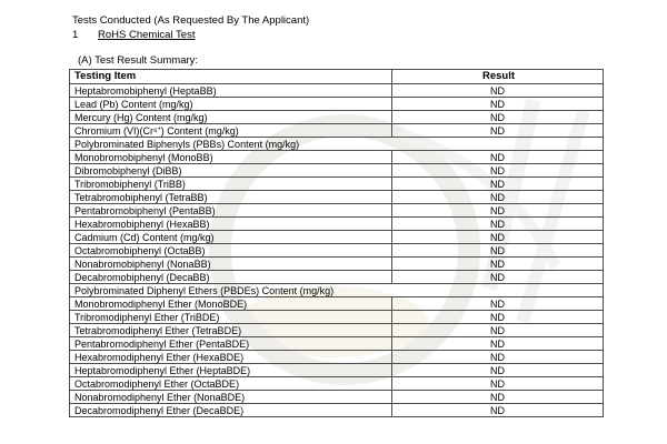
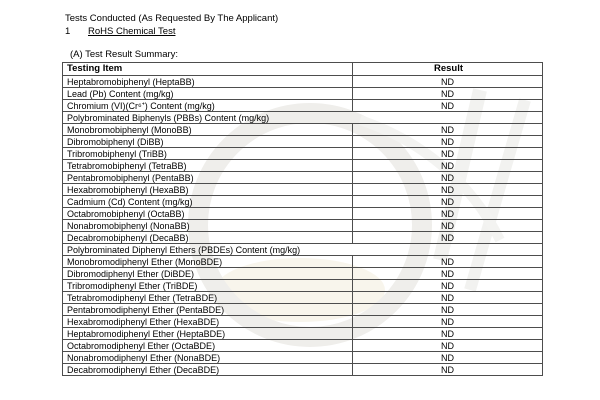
  Tests Conducted (As Requested By The Applicant)
  1 RoHS Chemical Test
  (A) Test Result Summary:
  Testing Item	Result
  Heptabromobiphenyl (HeptaBB)	ND
  Lead (Pb) Content (mg/kg)	ND
- Mercury (Hg) Content (mg/kg)	ND
  Chromium (VI)(Cr⁶⁺) Content (mg/kg)	ND
  Polybrominated Biphenyls (PBBs) Content (mg/kg)
  Monobromobiphenyl (MonoBB)	ND
  Dibromobiphenyl (DiBB)	ND
  Tribromobiphenyl (TriBB)	ND
  Tetrabromobiphenyl (TetraBB)	ND
  Pentabromobiphenyl (PentaBB)	ND
  Hexabromobiphenyl (HexaBB)	ND
  Cadmium (Cd) Content (mg/kg)	ND
  Octabromobiphenyl (OctaBB)	ND
  Nonabromobiphenyl (NonaBB)	ND
  Decabromobiphenyl (DecaBB)	ND
  Polybrominated Diphenyl Ethers (PBDEs) Content (mg/kg)
  Monobromodiphenyl Ether (MonoBDE)	ND
+ Dibromodiphenyl Ether (DiBDE)	ND
  Tribromodiphenyl Ether (TriBDE)	ND
  Tetrabromodiphenyl Ether (TetraBDE)	ND
  Pentabromodiphenyl Ether (PentaBDE)	ND
  Hexabromodiphenyl Ether (HexaBDE)	ND
  Heptabromodiphenyl Ether (HeptaBDE)	ND
  Octabromodiphenyl Ether (OctaBDE)	ND
  Nonabromodiphenyl Ether (NonaBDE)	ND
  Decabromodiphenyl Ether (DecaBDE)	ND
